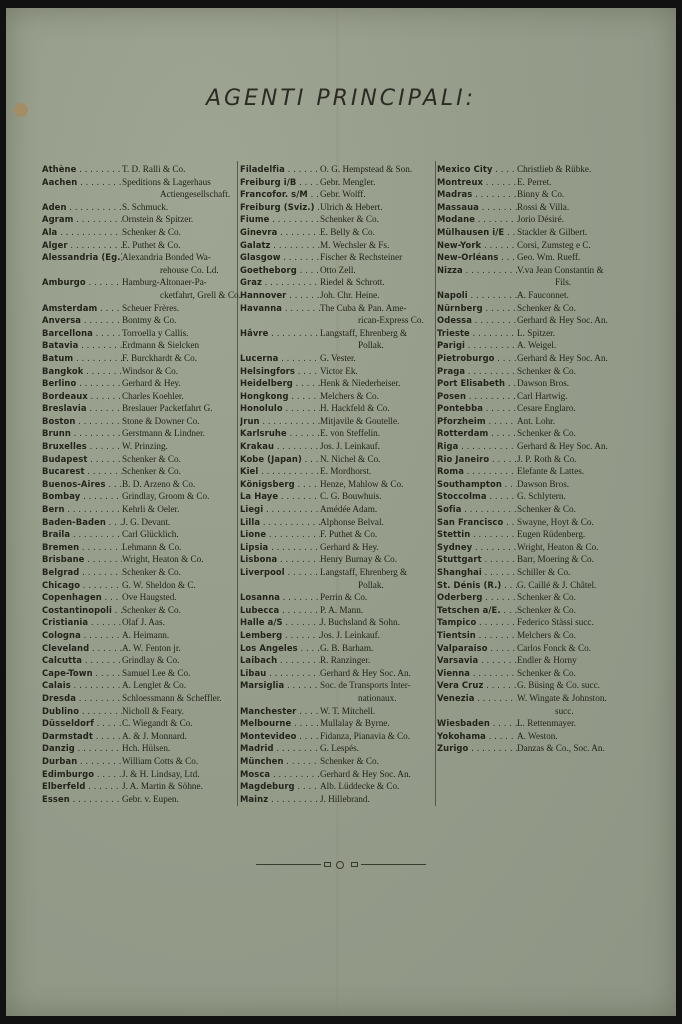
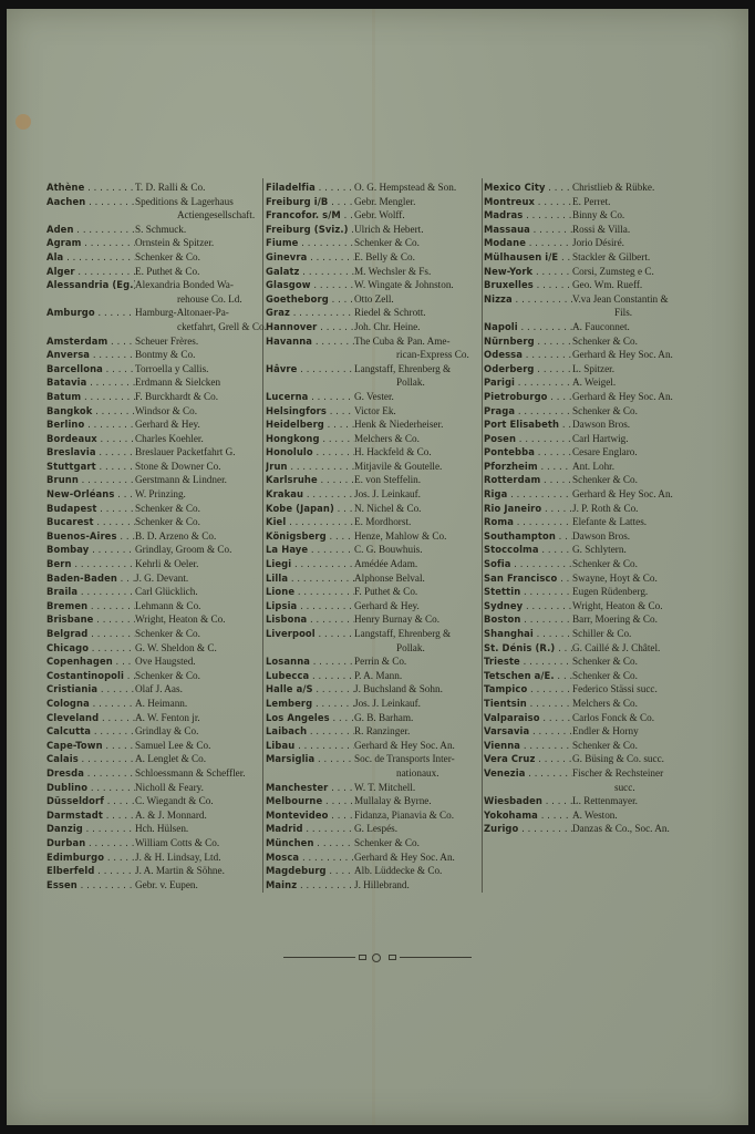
- AGENTI PRINCIPALI:
  Athène
  T. D. Ralli & Co.
  Aachen
  Speditions & Lagerhaus
  Actiengesellschaft.
  Aden
  S. Schmuck.
  Agram
  Ornstein & Spitzer.
  Ala
  Schenker & Co.
  Alger
  E. Puthet & Co.
  Alessandria (Eg.
  Alexandria Bonded Wa-
  rehouse Co. Ld.
  Amburgo
  Hamburg-Altonaer-Pa-
  cketfahrt, Grell & Co.
  Amsterdam
  Scheuer Frères.
  Anversa
  Bontmy & Co.
  Barcellona
  Torroella y Callis.
  Batavia
  Erdmann & Sielcken
  Batum
  F. Burckhardt & Co.
  Bangkok
  Windsor & Co.
  Berlino
  Gerhard & Hey.
  Bordeaux
  Charles Koehler.
  Breslavia
  Breslauer Packetfahrt G.
- Boston
+ Stuttgart
  Stone & Downer Co.
  Brunn
  Gerstmann & Lindner.
- Bruxelles
+ New-Orléans
  W. Prinzing.
  Budapest
  Schenker & Co.
  Bucarest
  Schenker & Co.
  Buenos-Aires
  B. D. Arzeno & Co.
  Bombay
  Grindlay, Groom & Co.
  Bern
  Kehrli & Oeler.
  Baden-Baden
  J. G. Devant.
  Braila
  Carl Glücklich.
  Bremen
  Lehmann & Co.
  Brisbane
  Wright, Heaton & Co.
  Belgrad
  Schenker & Co.
  Chicago
  G. W. Sheldon & C.
  Copenhagen
  Ove Haugsted.
  Costantinopoli
  Schenker & Co.
  Cristiania
  Olaf J. Aas.
  Cologna
  A. Heimann.
  Cleveland
  A. W. Fenton jr.
  Calcutta
  Grindlay & Co.
  Cape-Town
  Samuel Lee & Co.
  Calais
  A. Lenglet & Co.
  Dresda
  Schloessmann & Scheffler.
  Dublino
  Nicholl & Feary.
  Düsseldorf
  C. Wiegandt & Co.
  Darmstadt
  A. & J. Monnard.
  Danzig
  Hch. Hülsen.
  Durban
  William Cotts & Co.
  Edimburgo
  J. & H. Lindsay, Ltd.
  Elberfeld
  J. A. Martin & Söhne.
  Essen
  Gebr. v. Eupen.
  Filadelfia
  O. G. Hempstead & Son.
  Freiburg i/B
  Gebr. Mengler.
  Francofor. s/M
  Gebr. Wolff.
  Freiburg (Sviz.)
  Ulrich & Hebert.
  Fiume
  Schenker & Co.
  Ginevra
  E. Belly & Co.
  Galatz
  M. Wechsler & Fs.
  Glasgow
- Fischer & Rechsteiner
+ W. Wingate & Johnston.
  Goetheborg
  Otto Zell.
  Graz
  Riedel & Schrott.
  Hannover
  Joh. Chr. Heine.
  Havanna
  The Cuba & Pan. Ame-
  rican-Express Co.
  Hâvre
  Langstaff, Ehrenberg &
  Pollak.
  Lucerna
  G. Vester.
  Helsingfors
  Victor Ek.
  Heidelberg
  Henk & Niederheiser.
  Hongkong
  Melchers & Co.
  Honolulo
  H. Hackfeld & Co.
  Jrun
  Mitjavile & Goutelle.
  Karlsruhe
  E. von Steffelin.
  Krakau
  Jos. J. Leinkauf.
  Kobe (Japan)
  N. Nichel & Co.
  Kiel
  E. Mordhorst.
  Königsberg
  Henze, Mahlow & Co.
  La Haye
  C. G. Bouwhuis.
  Liegi
  Amédée Adam.
  Lilla
  Alphonse Belval.
  Lione
  F. Puthet & Co.
  Lipsia
  Gerhard & Hey.
  Lisbona
  Henry Burnay & Co.
  Liverpool
  Langstaff, Ehrenberg &
  Pollak.
  Losanna
  Perrin & Co.
  Lubecca
  P. A. Mann.
  Halle a/S
  J. Buchsland & Sohn.
  Lemberg
  Jos. J. Leinkauf.
  Los Angeles
  G. B. Barham.
  Laibach
  R. Ranzinger.
  Libau
  Gerhard & Hey Soc. An.
  Marsiglia
  Soc. de Transports Inter-
  nationaux.
  Manchester
  W. T. Mitchell.
  Melbourne
  Mullalay & Byrne.
  Montevideo
  Fidanza, Pianavia & Co.
  Madrid
  G. Lespés.
  München
  Schenker & Co.
  Mosca
  Gerhard & Hey Soc. An.
  Magdeburg
  Alb. Lüddecke & Co.
  Mainz
  J. Hillebrand.
  Mexico City
  Christlieb & Rübke.
  Montreux
  E. Perret.
  Madras
  Binny & Co.
  Massaua
  Rossi & Villa.
  Modane
  Jorio Désiré.
  Mülhausen i/E
  Stackler & Gilbert.
  New-York
  Corsi, Zumsteg e C.
- New-Orléans
+ Bruxelles
  Geo. Wm. Rueff.
  Nizza
  V.va Jean Constantin &
  Fils.
  Napoli
  A. Fauconnet.
  Nürnberg
  Schenker & Co.
  Odessa
  Gerhard & Hey Soc. An.
- Trieste
+ Oderberg
  L. Spitzer.
  Parigi
  A. Weigel.
  Pietroburgo
  Gerhard & Hey Soc. An.
  Praga
  Schenker & Co.
  Port Elisabeth
  Dawson Bros.
  Posen
  Carl Hartwig.
  Pontebba
  Cesare Englaro.
  Pforzheim
  Ant. Lohr.
  Rotterdam
  Schenker & Co.
  Riga
  Gerhard & Hey Soc. An.
  Rio Janeiro
  J. P. Roth & Co.
  Roma
  Elefante & Lattes.
  Southampton
  Dawson Bros.
  Stoccolma
  G. Schlytern.
  Sofia
  Schenker & Co.
  San Francisco
  Swayne, Hoyt & Co.
  Stettin
  Eugen Rüdenberg.
  Sydney
  Wright, Heaton & Co.
- Stuttgart
+ Boston
  Barr, Moering & Co.
  Shanghai
  Schiller & Co.
  St. Dénis (R.)
  G. Caillé & J. Châtel.
- Oderberg
+ Trieste
  Schenker & Co.
  Tetschen a/E.
  Schenker & Co.
  Tampico
  Federico Stässi succ.
  Tientsin
  Melchers & Co.
  Valparaiso
  Carlos Fonck & Co.
  Varsavia
  Endler & Horny
  Vienna
  Schenker & Co.
  Vera Cruz
  G. Büsing & Co. succ.
  Venezia
- W. Wingate & Johnston.
+ Fischer & Rechsteiner
  succ.
  Wiesbaden
  L. Rettenmayer.
  Yokohama
  A. Weston.
  Zurigo
  Danzas & Co., Soc. An.
